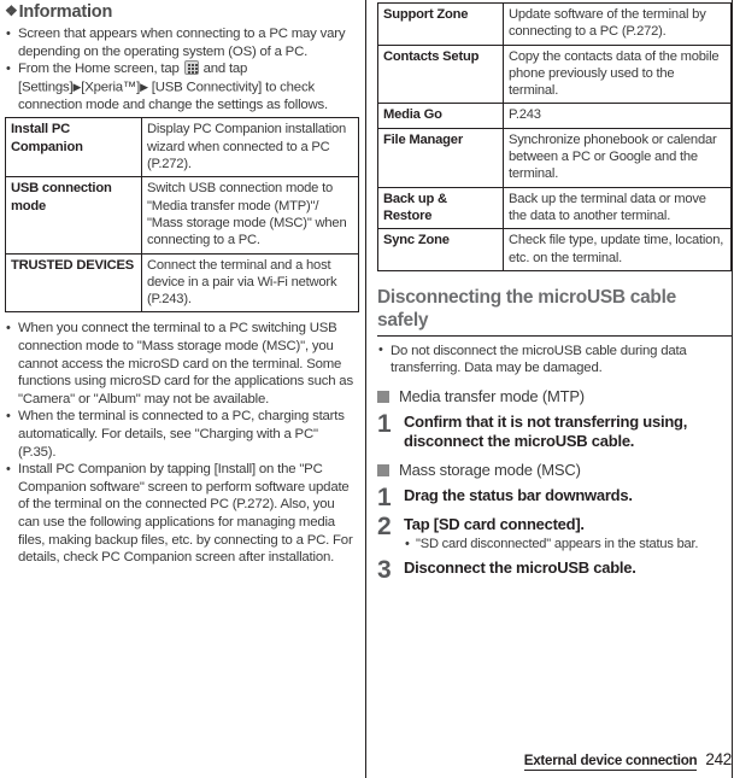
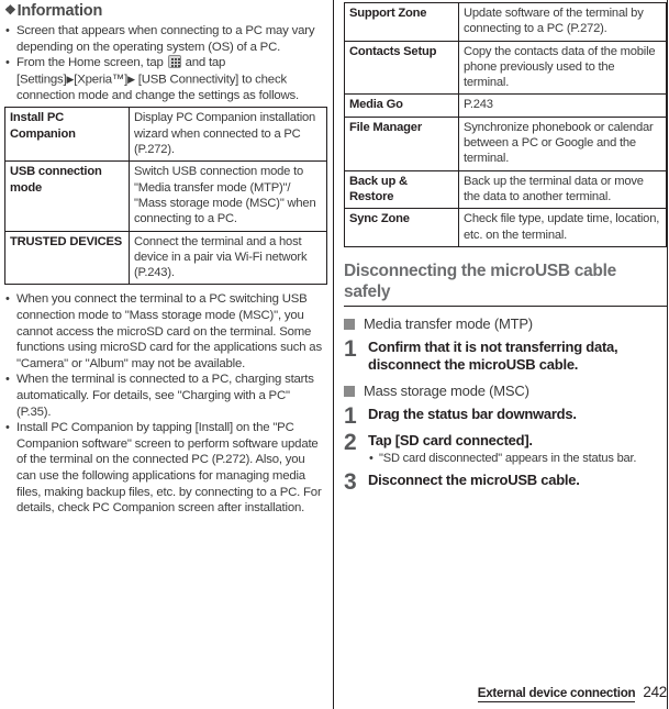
  ❖Information
  Screen that appears when connecting to a PC may vary depending on the operating system (OS) of a PC.
  From the Home screen, tap and tap [Settings]▶[Xperia™]▶ [USB Connectivity] to check connection mode and change the settings as follows.
  Install PC Companion	Display PC Companion installation wizard when connected to a PC (P.272).
  USB connection mode	Switch USB connection mode to "Media transfer mode (MTP)"/ "Mass storage mode (MSC)" when connecting to a PC.
  TRUSTED DEVICES	Connect the terminal and a host device in a pair via Wi-Fi network (P.243).
  When you connect the terminal to a PC switching USB connection mode to "Mass storage mode (MSC)", you cannot access the microSD card on the terminal. Some functions using microSD card for the applications such as "Camera" or "Album" may not be available.
  When the terminal is connected to a PC, charging starts automatically. For details, see "Charging with a PC" (P.35).
  Install PC Companion by tapping [Install] on the "PC Companion software" screen to perform software update of the terminal on the connected PC (P.272). Also, you can use the following applications for managing media files, making backup files, etc. by connecting to a PC. For details, check PC Companion screen after installation.
  Support Zone	Update software of the terminal by connecting to a PC (P.272).
  Contacts Setup	Copy the contacts data of the mobile phone previously used to the terminal.
  Media Go	P.243
  File Manager	Synchronize phonebook or calendar between a PC or Google and the terminal.
  Back up & Restore	Back up the terminal data or move the data to another terminal.
  Sync Zone	Check file type, update time, location, etc. on the terminal.
  Disconnecting the microUSB cable safely
- Do not disconnect the microUSB cable during data transferring. Data may be damaged.
  Media transfer mode (MTP)
  1
- Confirm that it is not transferring using, disconnect the microUSB cable.
+ Confirm that it is not transferring data, disconnect the microUSB cable.
  Mass storage mode (MSC)
  1
  Drag the status bar downwards.
  2
  Tap [SD card connected].
  "SD card disconnected" appears in the status bar.
  3
  Disconnect the microUSB cable.
  External device connection
  242
